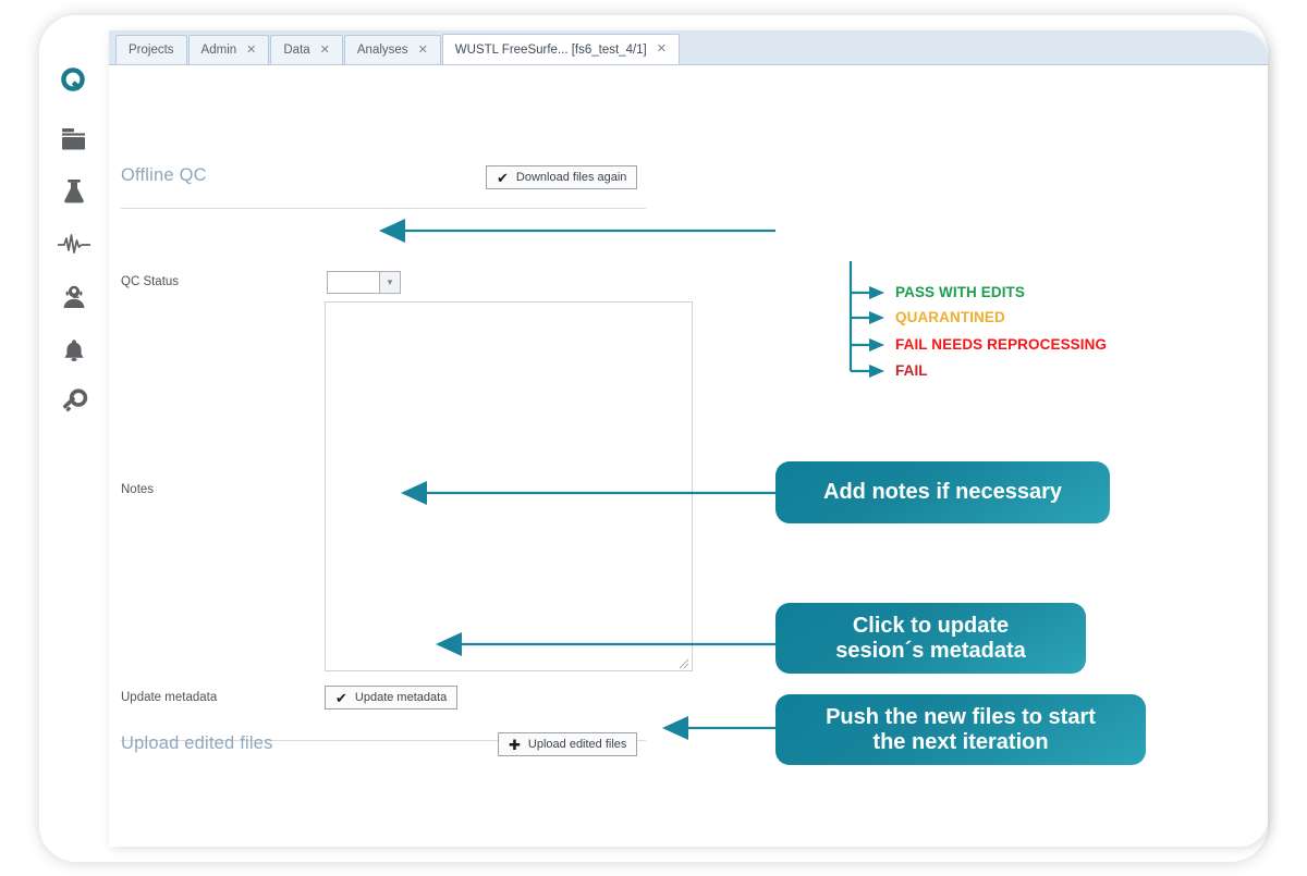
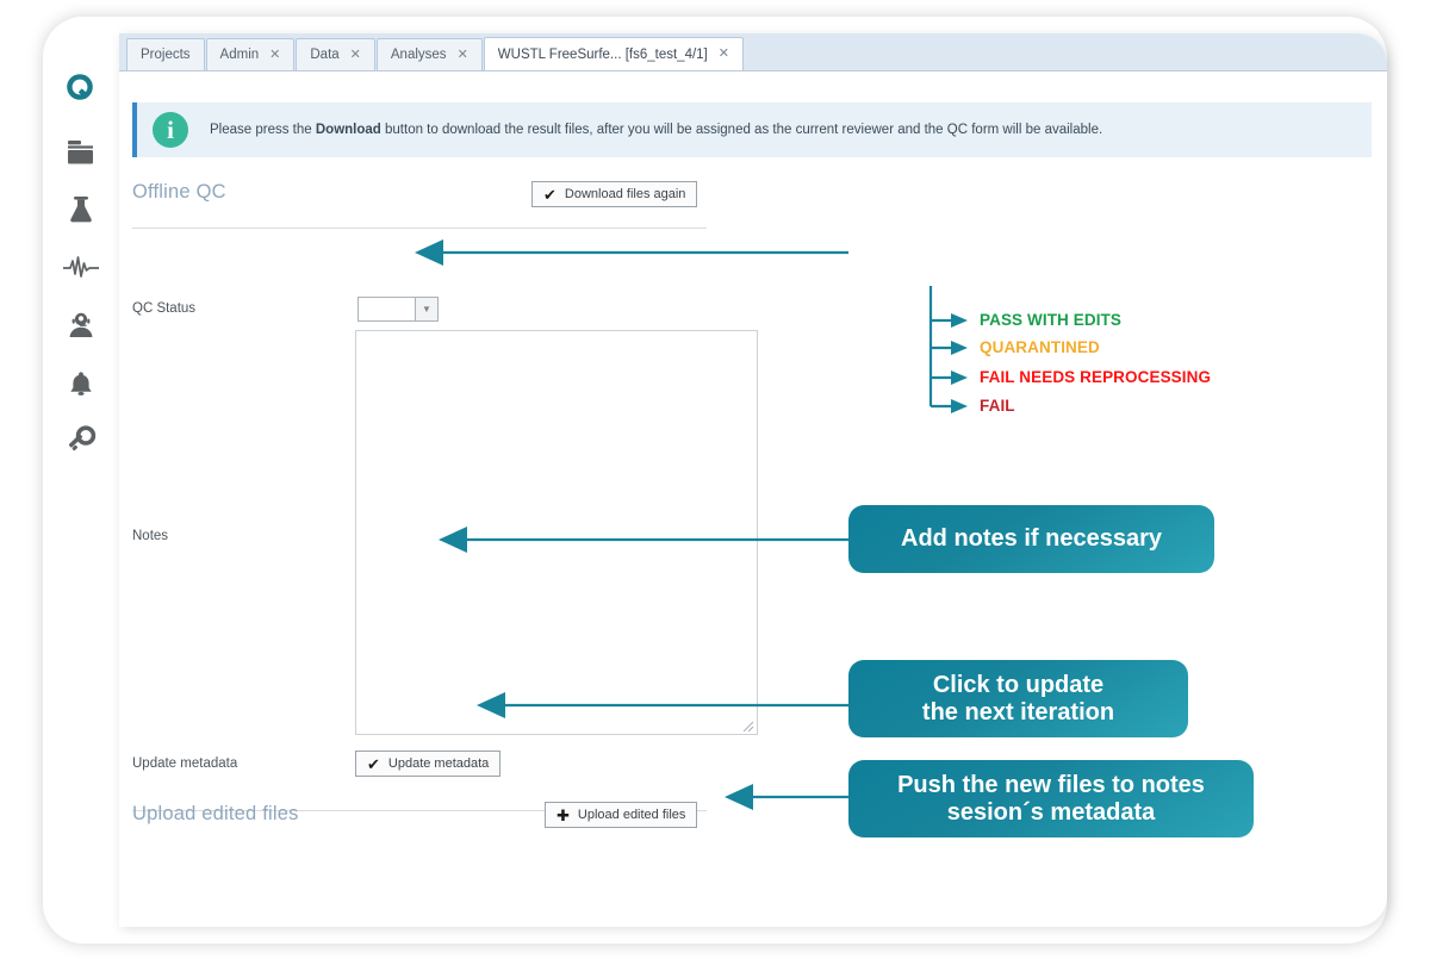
  Projects
  Admin
  ✕
  Data
  ✕
  Analyses
  ✕
  WUSTL FreeSurfe... [fs6_test_4/1]
  ✕
+ i
+ Please press the Download button to download the result files, after you will be assigned as the current reviewer and the QC form will be available.
  Offline QC
  ✔
  Download files again
  QC Status
  ▼
  Notes
  Update metadata
  ✔
  Update metadata
  Upload edited files
  ✚
  Upload edited files
  Add notes if necessary
  Click to update
- sesion´s metadata
+ the next iteration
- Push the new files to start
+ Push the new files to notes
- the next iteration
+ sesion´s metadata
  PASS WITH EDITS
  QUARANTINED
  FAIL NEEDS REPROCESSING
  FAIL
